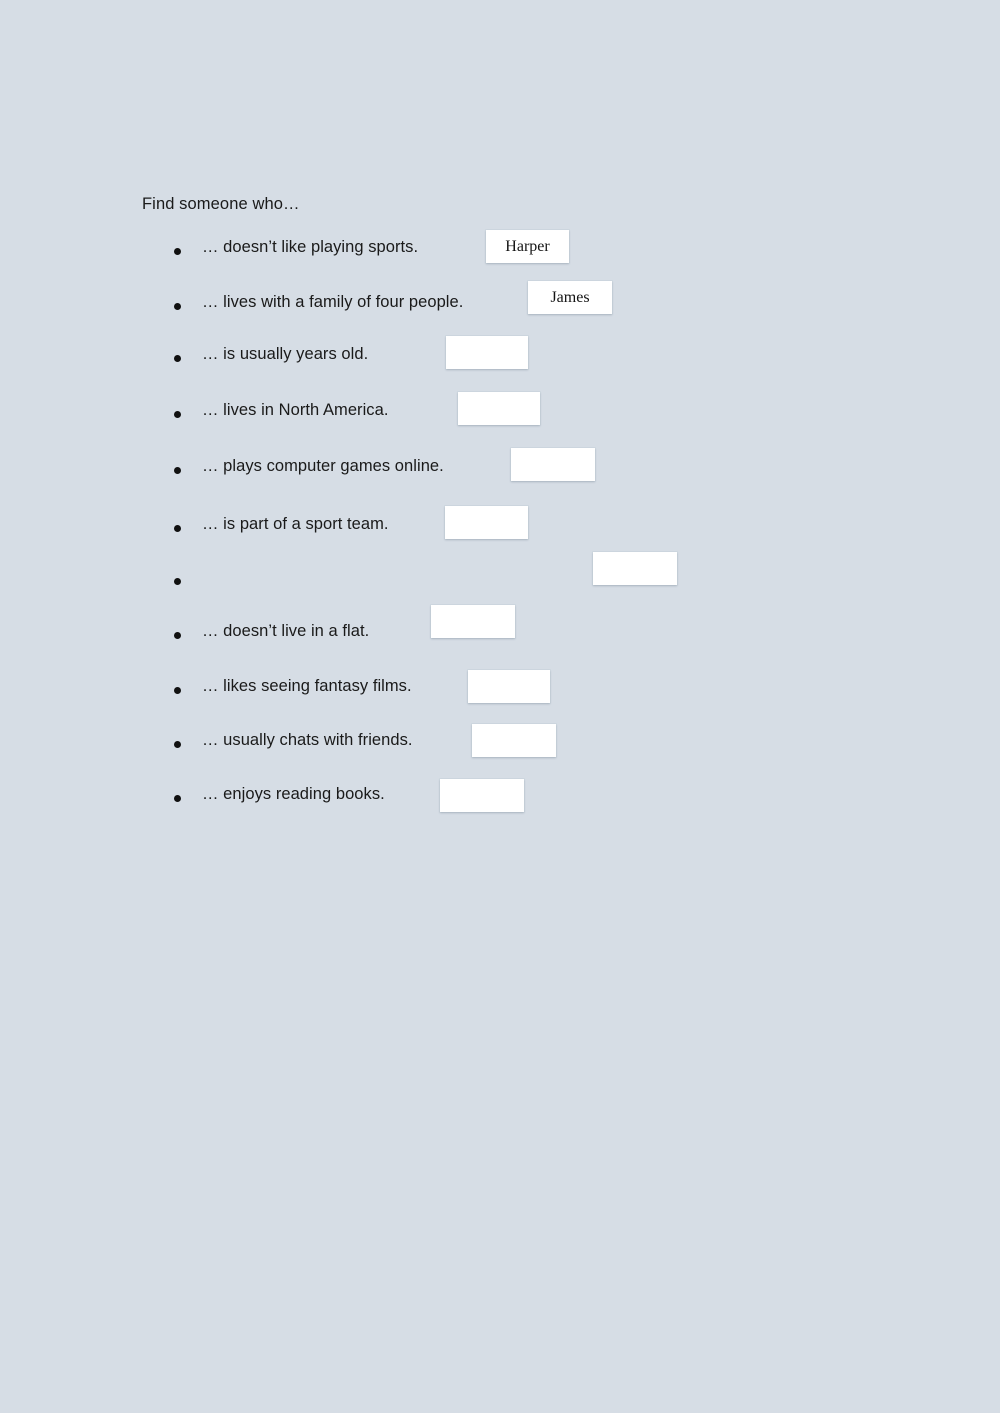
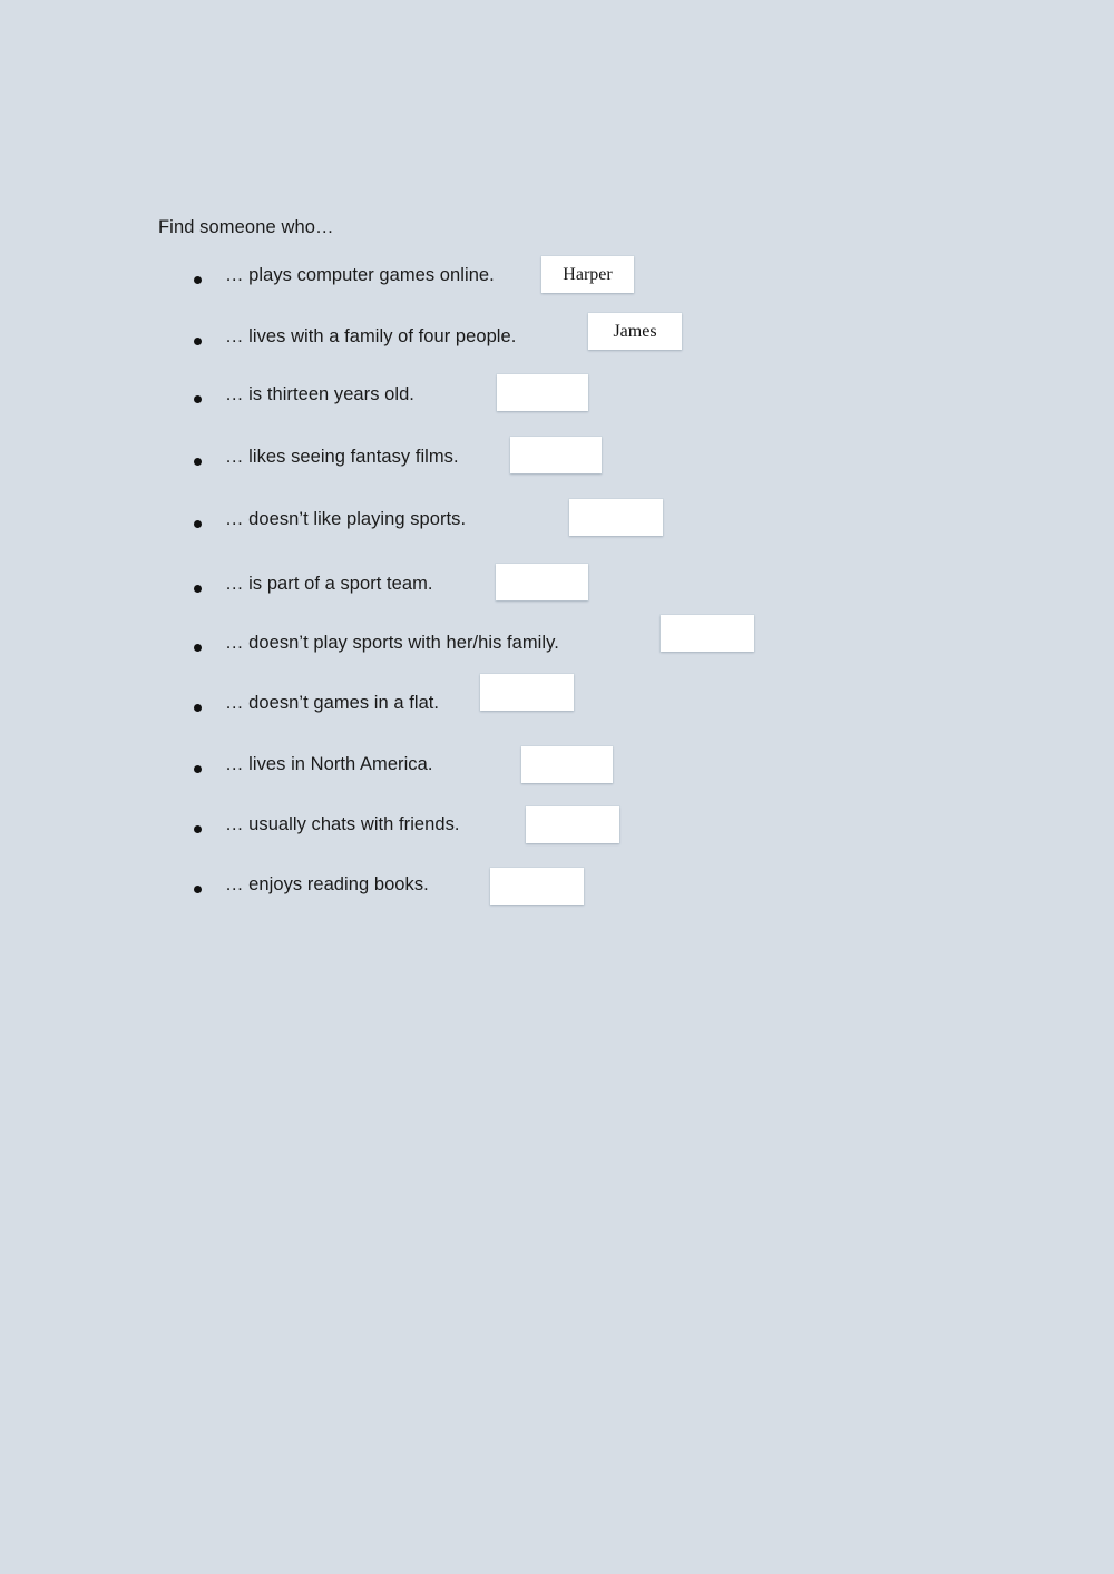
  Find someone who…
- … doesn’t like playing sports.
+ … plays computer games online.
  Harper
  … lives with a family of four people.
  James
- … is usually years old.
+ … is thirteen years old.
- … lives in North America.
+ … likes seeing fantasy films.
- … plays computer games online.
+ … doesn’t like playing sports.
  … is part of a sport team.
+ … doesn’t play sports with her/his family.
- … doesn’t live in a flat.
+ … doesn’t games in a flat.
- … likes seeing fantasy films.
+ … lives in North America.
  … usually chats with friends.
  … enjoys reading books.
